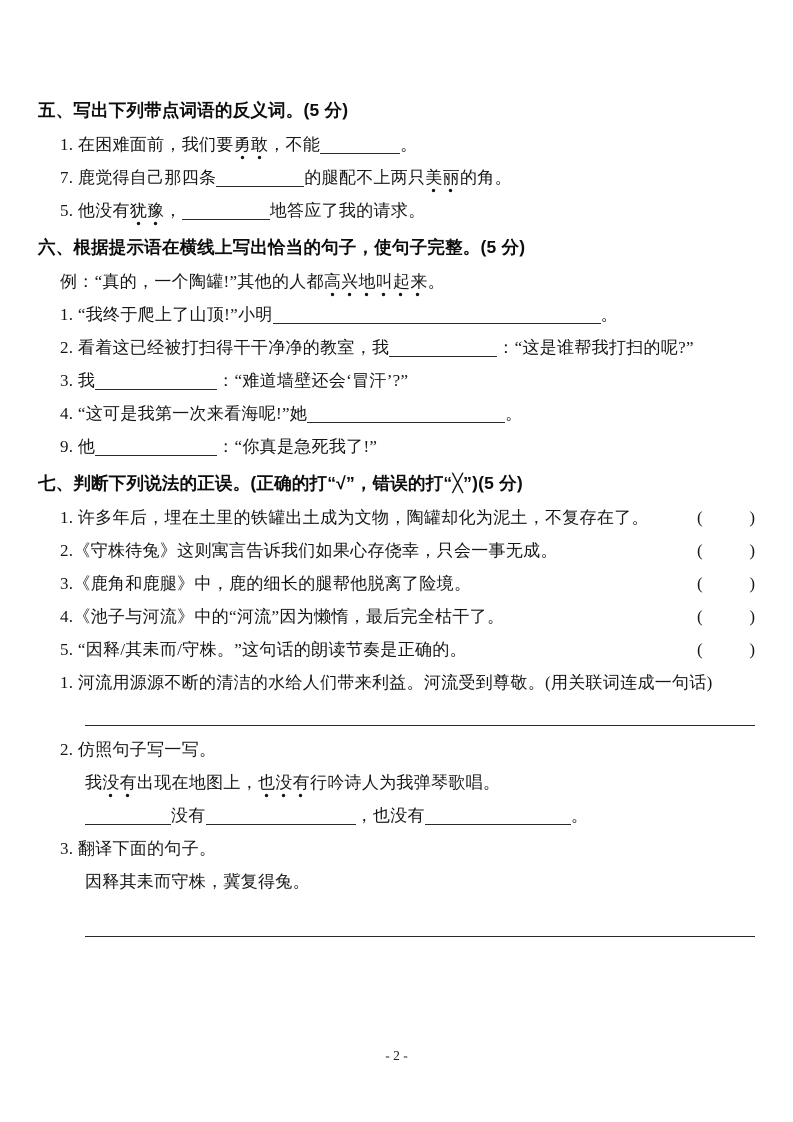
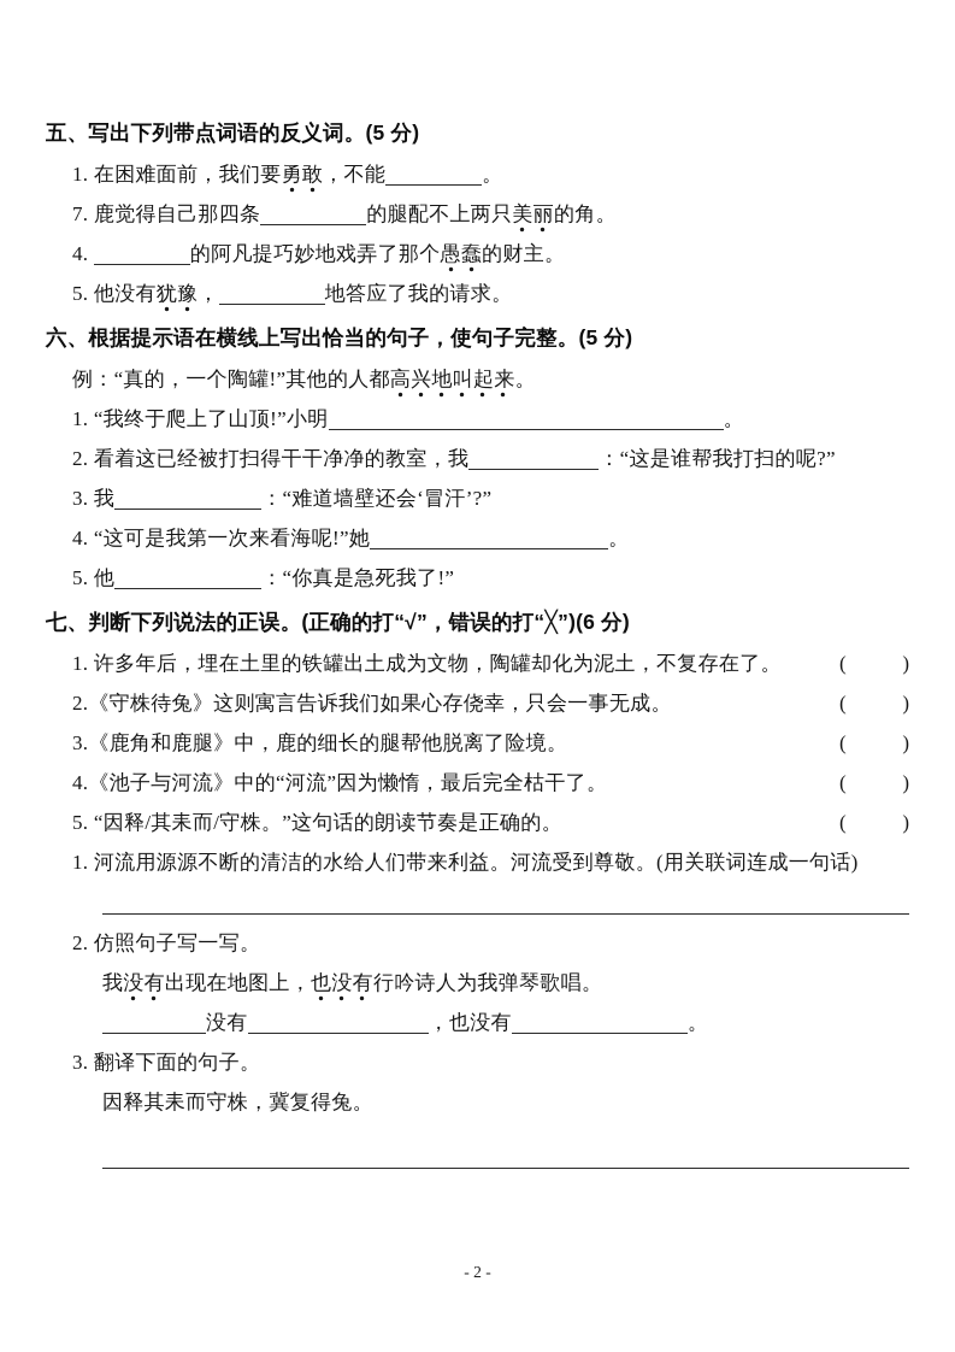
  五、写出下列带点词语的反义词。(5 分)
  1. 在困难面前，我们要勇敢，不能 。
  7. 鹿觉得自己那四条 的腿配不上两只美丽的角。
+ 4. 的阿凡提巧妙地戏弄了那个愚蠢的财主。
  5. 他没有犹豫， 地答应了我的请求。
  六、根据提示语在横线上写出恰当的句子，使句子完整。(5 分)
  例：“真的，一个陶罐!”其他的人都高兴地叫起来。
  1. “我终于爬上了山顶!”小明 。
  2. 看着这已经被打扫得干干净净的教室，我 ：“这是谁帮我打扫的呢?”
  3. 我 ：“难道墙壁还会‘冒汗’?”
  4. “这可是我第一次来看海呢!”她 。
- 9. 他 ：“你真是急死我了!”
+ 5. 他 ：“你真是急死我了!”
- 七、判断下列说法的正误。(正确的打“√”，错误的打“╳”)(5 分)
+ 七、判断下列说法的正误。(正确的打“√”，错误的打“╳”)(6 分)
  1. 许多年后，埋在土里的铁罐出土成为文物，陶罐却化为泥土，不复存在了。
  (
  )
  2.《守株待兔》这则寓言告诉我们如果心存侥幸，只会一事无成。
  (
  )
  3.《鹿角和鹿腿》中，鹿的细长的腿帮他脱离了险境。
  (
  )
  4.《池子与河流》中的“河流”因为懒惰，最后完全枯干了。
  (
  )
  5. “因释/其耒而/守株。”这句话的朗读节奏是正确的。
  (
  )
  1. 河流用源源不断的清洁的水给人们带来利益。河流受到尊敬。(用关联词连成一句话)
  2. 仿照句子写一写。
  我没有出现在地图上，也没有行吟诗人为我弹琴歌唱。
  没有 ，也没有 。
  3. 翻译下面的句子。
  因释其耒而守株，冀复得兔。
  - 2 -
